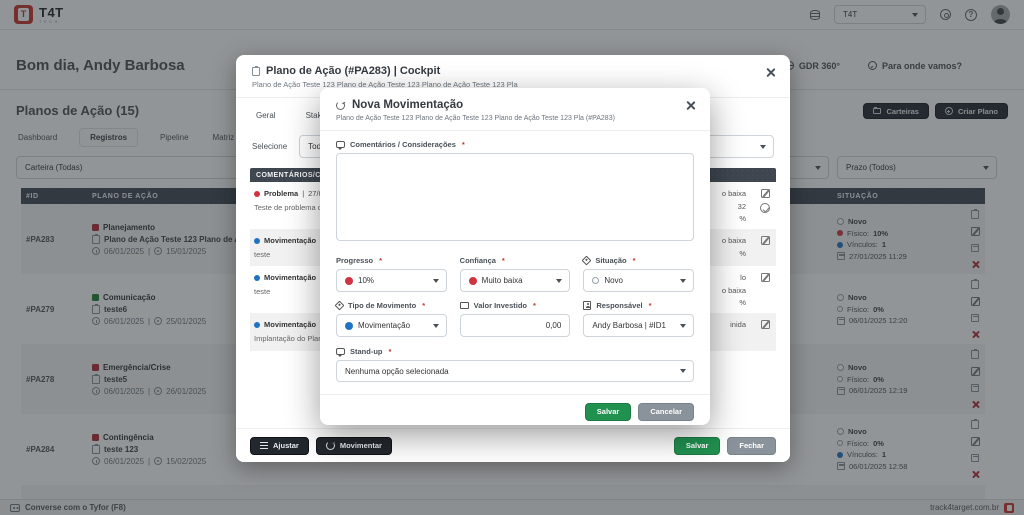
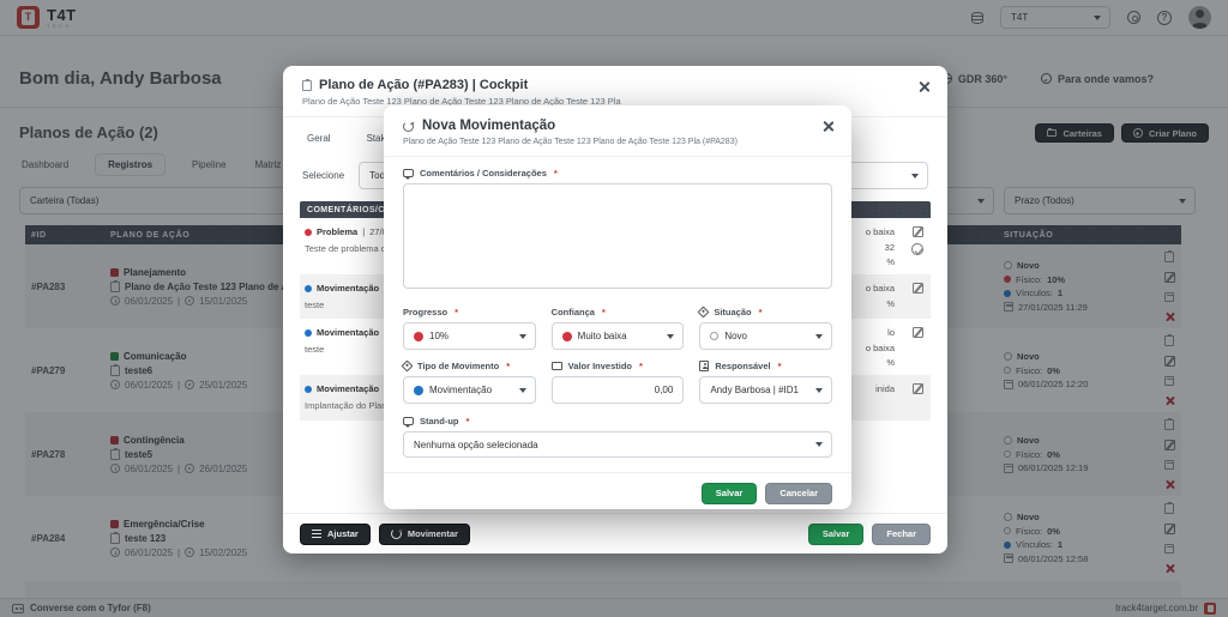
  T
  T4T
  T4T
  ?
  Bom dia, Andy Barbosa
  GDR 360°
  Para onde vamos?
- Planos de Ação (15)
+ Planos de Ação (2)
  Carteiras
  Criar Plano
  Dashboard
  Registros
  Pipeline
  Carteira (Todas)
  Prazo (Todos)
  #PA283
  Planejamento
  06/01/2025
  |
  15/01/2025
  Novo
  Físico:
  10%
  Vínculos:
  1
  27/01/2025 11:29
  #PA279
  Comunicação
  teste6
  06/01/2025
  |
  25/01/2025
  Novo
  Físico:
  0%
  06/01/2025 12:20
  #PA278
- Emergência/Crise
+ Contingência
  teste5
  06/01/2025
  |
  26/01/2025
  Novo
  Físico:
  0%
  06/01/2025 12:19
  #PA284
- Contingência
+ Emergência/Crise
  teste 123
  06/01/2025
  |
  15/02/2025
  Novo
  Físico:
  0%
  Vínculos:
  1
  06/01/2025 12:58
  Converse com o Tyfor (F8)
  track4target.com.br
  Plano de Ação (#PA283) | Cockpit
  Plano de Ação Teste 123 Plano de Ação Teste 123 Plano de Ação Teste 123 Pla
  Geral
  Selecione
  Problema
  |
  o baixa
  32
  %
  Movimentação
  teste
  o baixa
  %
  Movimentação
  teste
  lo
  o baixa
  %
  Movimentação
  Implantação do Pla
  inida
  Ajustar
  Movimentar
  Salvar
  Fechar
  Nova Movimentação
  Comentários / Considerações
  *
  Progresso
  *
  10%
  Confiança
  *
  Muito baixa
  Situação
  *
  Novo
  Tipo de Movimento
  *
  Movimentação
  Valor Investido
  *
  0,00
  Responsável
  *
  Andy Barbosa | #ID1
  Stand-up
  *
  Nenhuma opção selecionada
  Salvar
  Cancelar
